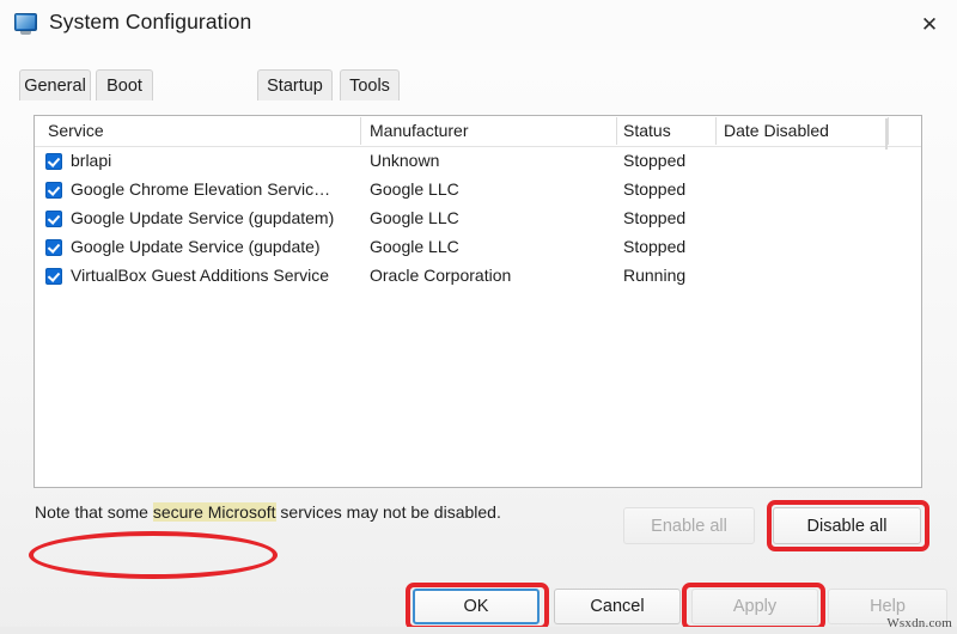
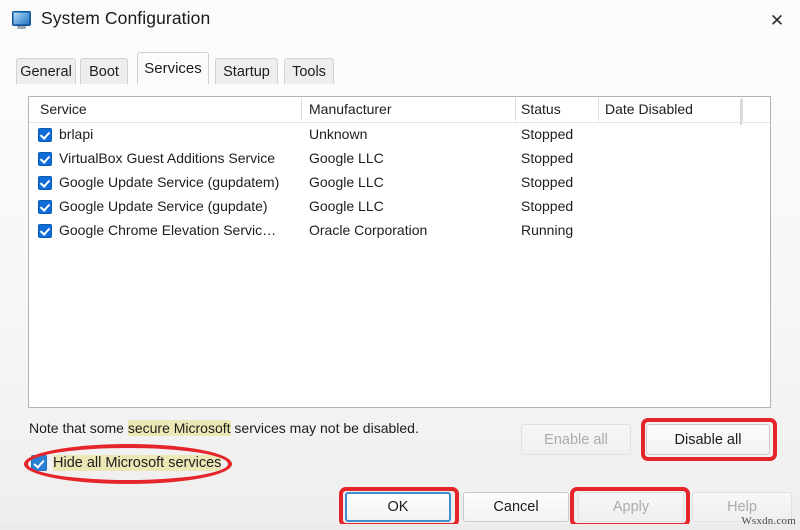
  System Configuration
  ✕
  General
  Boot
+ Services
  Startup
  Tools
  Service
  Manufacturer
  Status
  Date Disabled
  brlapi
  Unknown
  Stopped
- Google Chrome Elevation Servic…
+ VirtualBox Guest Additions Service
  Google LLC
  Stopped
  Google Update Service (gupdatem)
  Google LLC
  Stopped
  Google Update Service (gupdate)
  Google LLC
  Stopped
- VirtualBox Guest Additions Service
+ Google Chrome Elevation Servic…
  Oracle Corporation
  Running
  Note that some secure Microsoft services may not be disabled.
+ Hide all Microsoft services
  Enable all
  Disable all
  OK
  Cancel
  Apply
  Help
  Wsxdn.com
